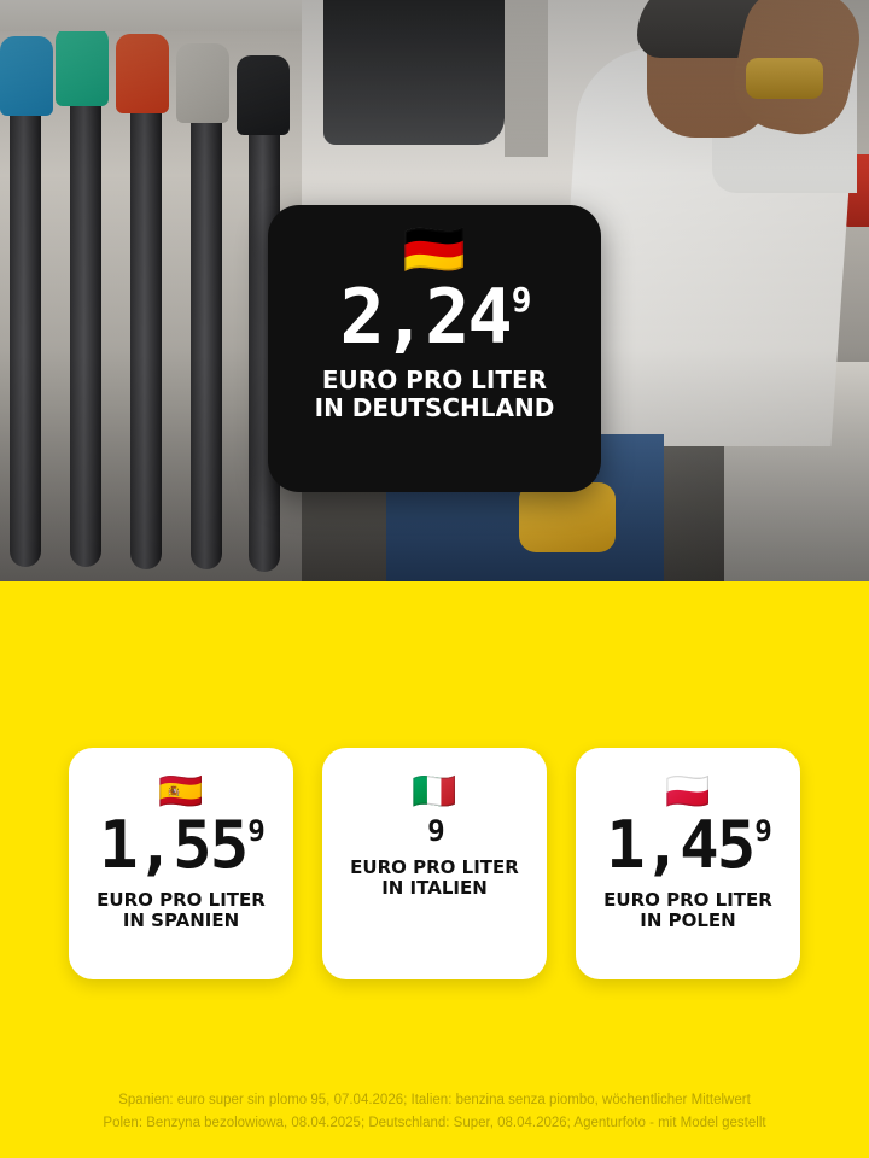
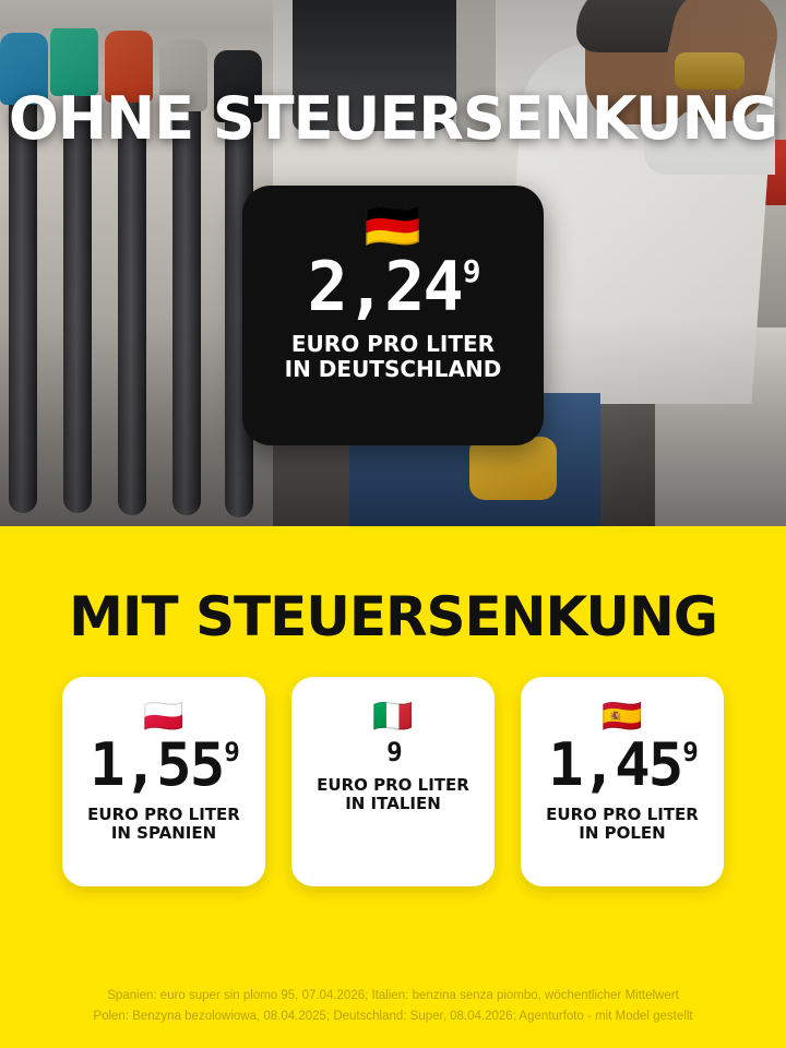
+ OHNE STEUERSENKUNG
  🇩🇪
  2,24
  9
  EURO PRO LITER
  IN DEUTSCHLAND
+ MIT STEUERSENKUNG
- 🇪🇸
+ 🇵🇱
  1,55
  9
  EURO PRO LITER
  IN SPANIEN
  🇮🇹
  9
  EURO PRO LITER
  IN ITALIEN
- 🇵🇱
+ 🇪🇸
  1,45
  9
  EURO PRO LITER
  IN POLEN
  Spanien: euro super sin plomo 95, 07.04.2026; Italien: benzina senza piombo, wöchentlicher Mittelwert
  Polen: Benzyna bezolowiowa, 08.04.2025; Deutschland: Super, 08.04.2026; Agenturfoto - mit Model gestellt
